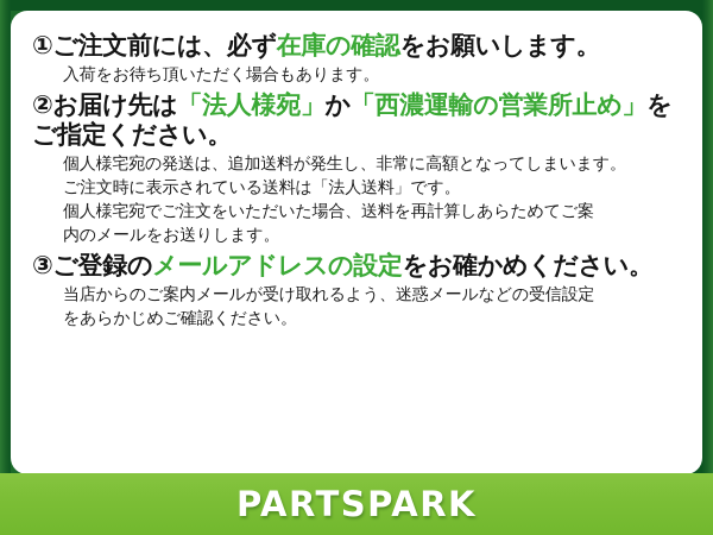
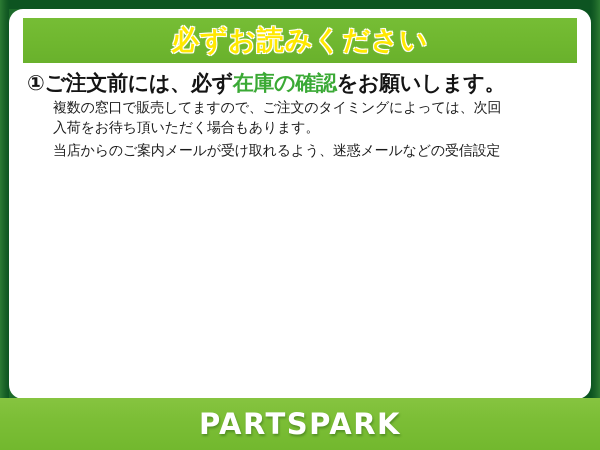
+ 必ずお読みください
  ①ご注文前には、必ず在庫の確認をお願いします。
+ 複数の窓口で販売してますので、ご注文のタイミングによっては、次回
  入荷をお待ち頂いただく場合もあります。
- ②お届け先は「法人様宛」か「西濃運輸の営業所止め」をご指定ください。
- 個人様宅宛の発送は、追加送料が発生し、非常に高額となってしまいます。
- ご注文時に表示されている送料は「法人送料」です。
- 個人様宅宛でご注文をいただいた場合、送料を再計算しあらためてご案
- 内のメールをお送りします。
- ③ご登録のメールアドレスの設定をお確かめください。
  当店からのご案内メールが受け取れるよう、迷惑メールなどの受信設定
- をあらかじめご確認ください。
  PARTSPARK
